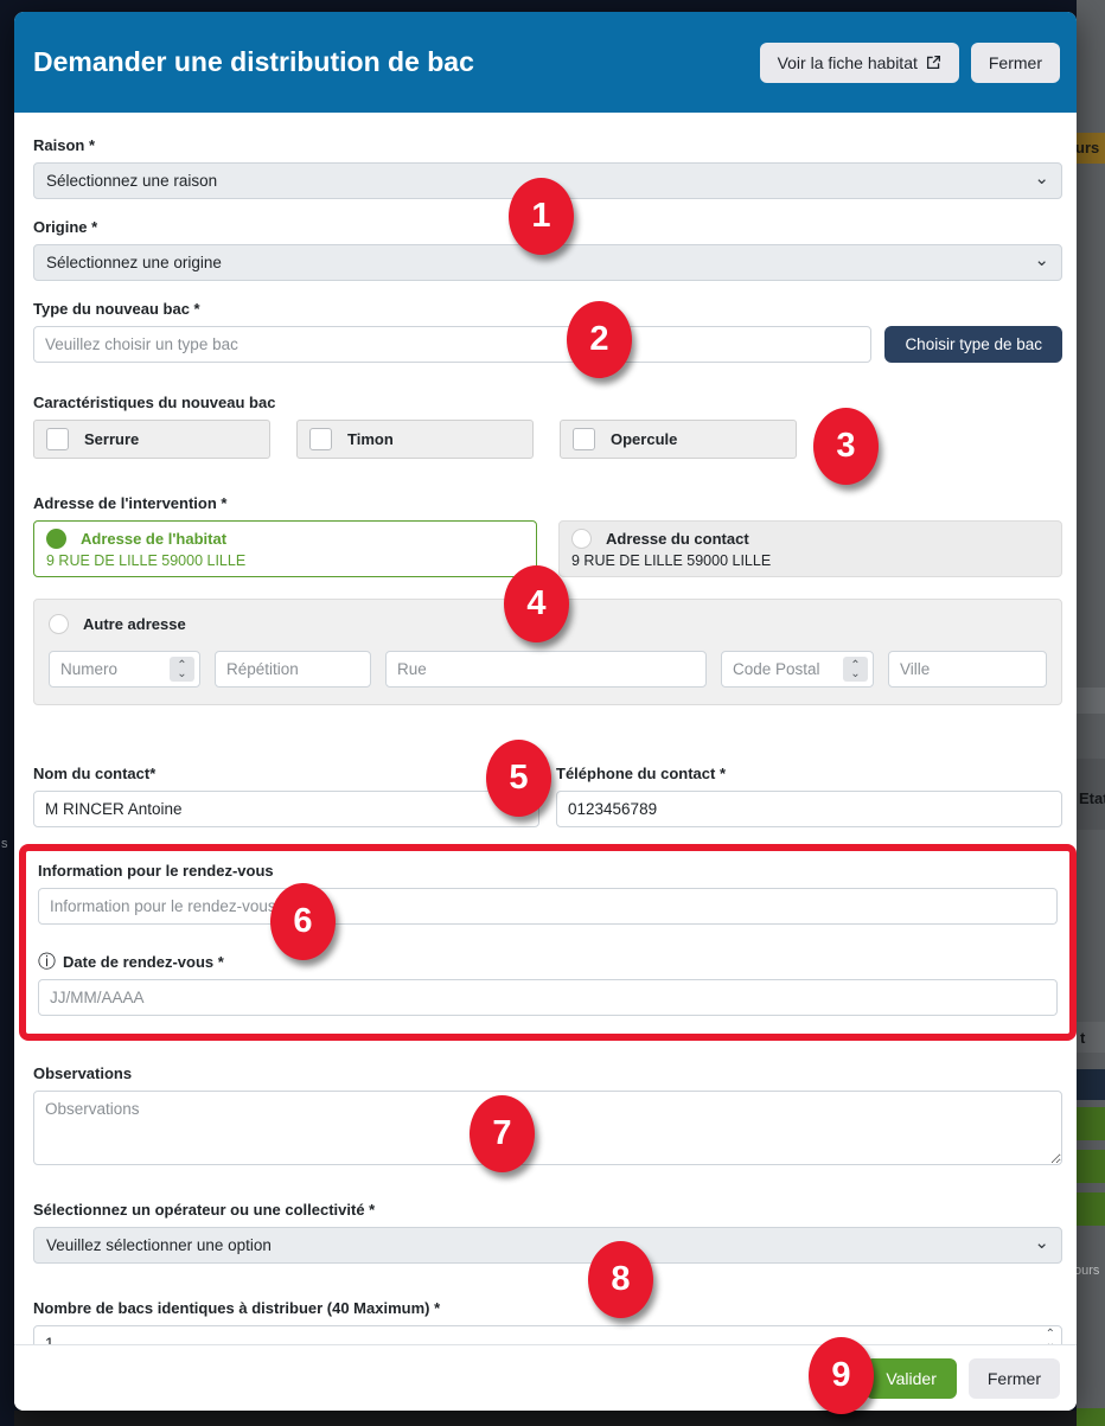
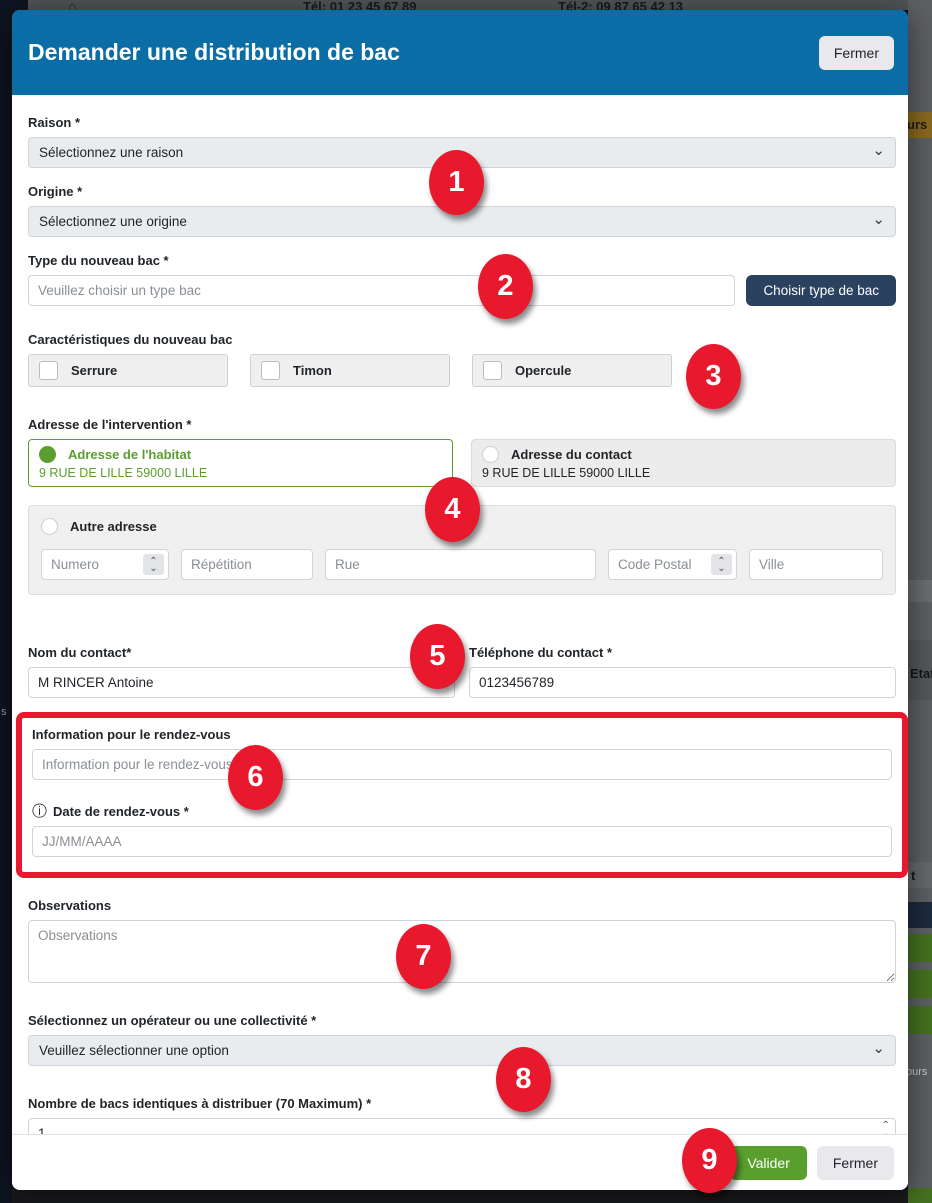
+ ⌂
+ Tél: 01 23 45 67 89
+ Tél-2: 09 87 65 42 13
  urs
  Eta
  t
  ours
  s
  Demander une distribution de bac
- Voir la fiche habitat
  Fermer
  Raison *
  Sélectionnez une raison
  ⌄
  Origine *
  Sélectionnez une origine
  ⌄
  Type du nouveau bac *
  Veuillez choisir un type bac
  Choisir type de bac
  Caractéristiques du nouveau bac
  Serrure
  Timon
  Opercule
  Adresse de l'intervention *
  Adresse de l'habitat
  9 RUE DE LILLE 59000 LILLE
  Adresse du contact
  9 RUE DE LILLE 59000 LILLE
  Autre adresse
  Numero
  ⌃
  ⌄
  Répétition
  Rue
  Code Postal
  ⌃
  ⌄
  Ville
  Nom du contact*
  M RINCER Antoine
  Téléphone du contact *
  0123456789
  Information pour le rendez-vous
  Information pour le rendez-vou
  ⓘ
  Date de rendez-vous *
  JJ/MM/AAAA
  Observations
  Observations
  Sélectionnez un opérateur ou une collectivité *
  Veuillez sélectionner une option
  ⌄
- Nombre de bacs identiques à distribuer (40 Maximum) *
+ Nombre de bacs identiques à distribuer (70 Maximum) *
  ⌃
  Valider
  Fermer
  1
  2
  3
  4
  5
  6
  7
  8
  9
